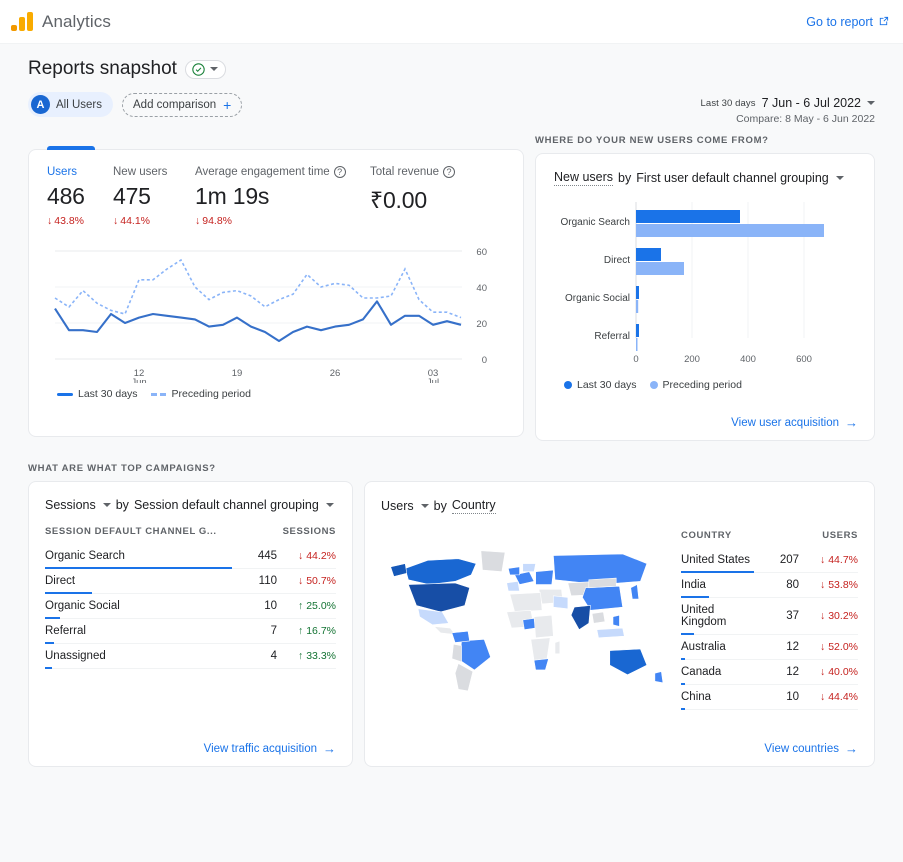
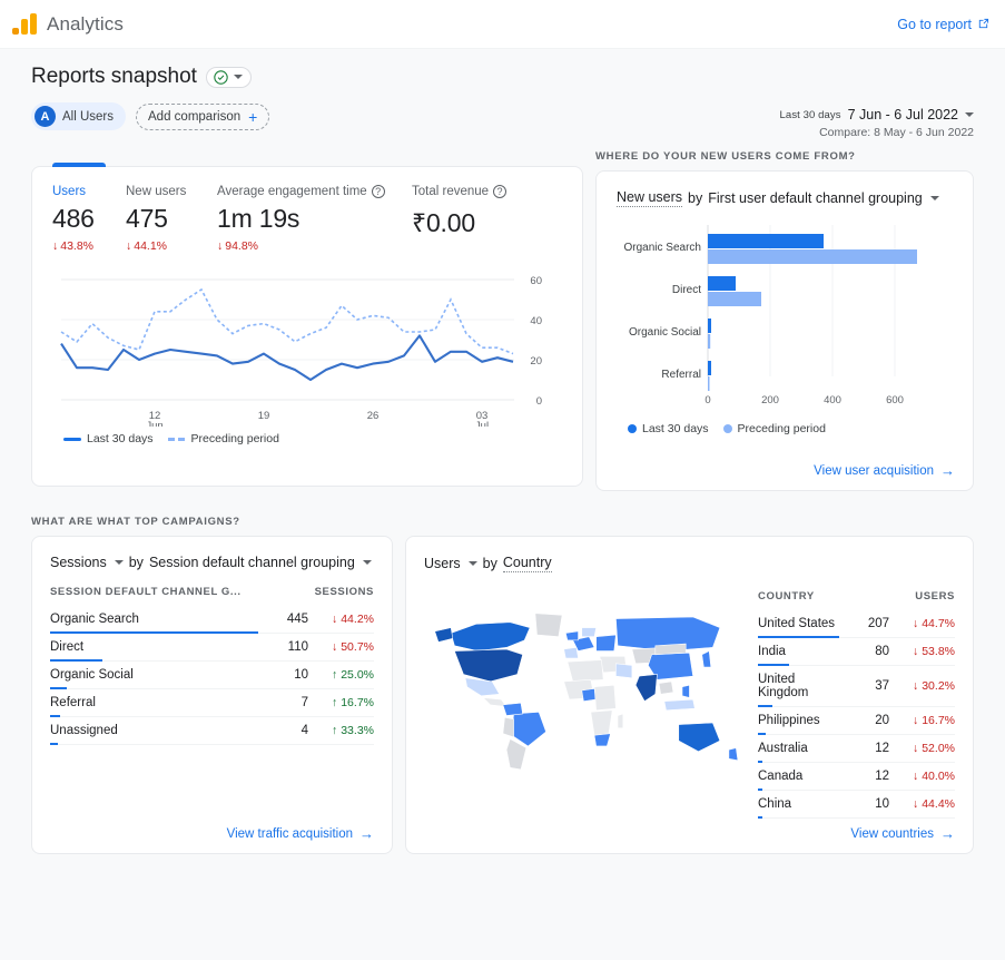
  Analytics
  Go to report
  Reports snapshot
  A
  All Users
  Add comparison
  +
  Last 30 days
  7 Jun - 6 Jul 2022
  Compare: 8 May - 6 Jun 2022
  Users
  486
  ↓
  43.8%
  New users
  475
  ↓
  44.1%
  Average engagement time
  ?
  1m 19s
  ↓
  94.8%
  Total revenue
  ?
  ₹0.00
  60
  40
  20
  0
  12
  Jun
  19
  26
  03
  Jul
  Last 30 days
  Preceding period
  WHERE DO YOUR NEW USERS COME FROM?
  New users
  by
  First user default channel grouping
  Organic Search
  Direct
  Organic Social
  Referral
  0
  200
  400
  600
  Last 30 days
  Preceding period
  View user acquisition
  →
  WHAT ARE WHAT TOP CAMPAIGNS?
  Sessions
  by
  Session default channel grouping
  SESSION DEFAULT CHANNEL G...	SESSIONS
  Organic Search	445	↓ 44.2%
  Direct	110	↓ 50.7%
  Organic Social	10	↑ 25.0%
  Referral	7	↑ 16.7%
  Unassigned	4	↑ 33.3%
  View traffic acquisition
  →
  Users
  by
  Country
  COUNTRY	USERS
  United States	207	↓ 44.7%
  India	80	↓ 53.8%
  United Kingdom	37	↓ 30.2%
+ Philippines	20	↓ 16.7%
  Australia	12	↓ 52.0%
  Canada	12	↓ 40.0%
  China	10	↓ 44.4%
  View countries
  →
